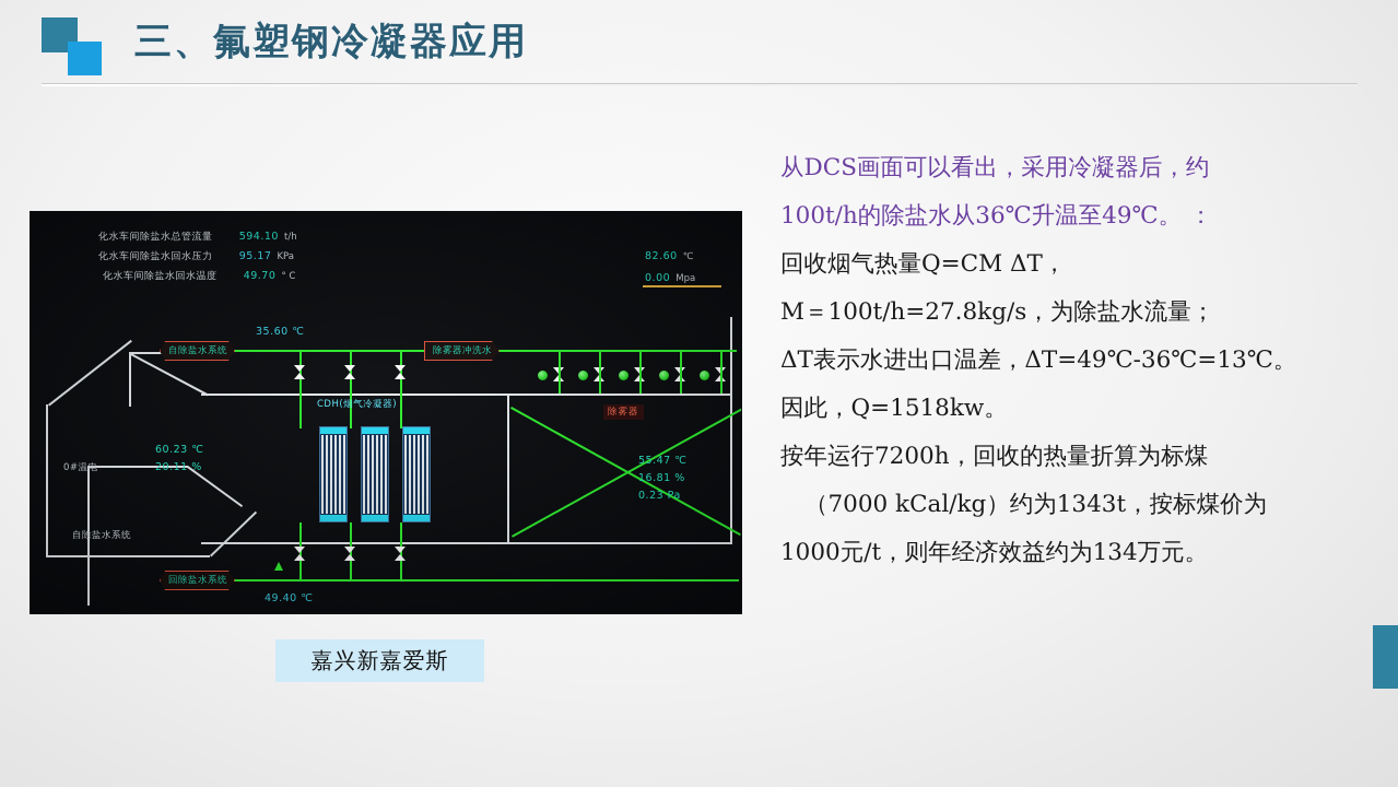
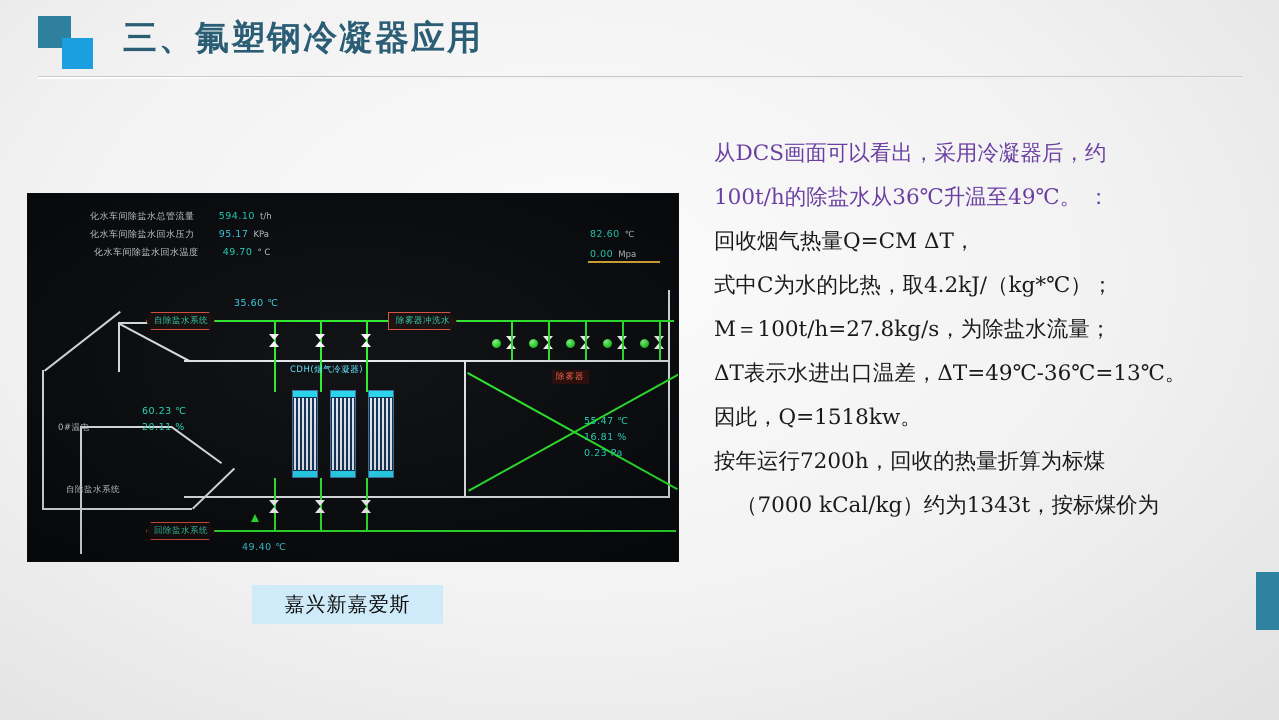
  三、氟塑钢冷凝器应用
  嘉兴新嘉爱斯
  从DCS画面可以看出，采用冷凝器后，约
  100t/h的除盐水从36℃升温至49℃。 ：
  回收烟气热量Q=CM ΔT，
+ 式中C为水的比热，取4.2kJ/（kg*℃）；
  M＝100t/h=27.8kg/s，为除盐水流量；
  ΔT表示水进出口温差，ΔT=49℃-36℃=13℃。
  因此，Q=1518kw。
  按年运行7200h，回收的热量折算为标煤
  （7000 kCal/kg）约为1343t，按标煤价为
- 1000元/t，则年经济效益约为134万元。
